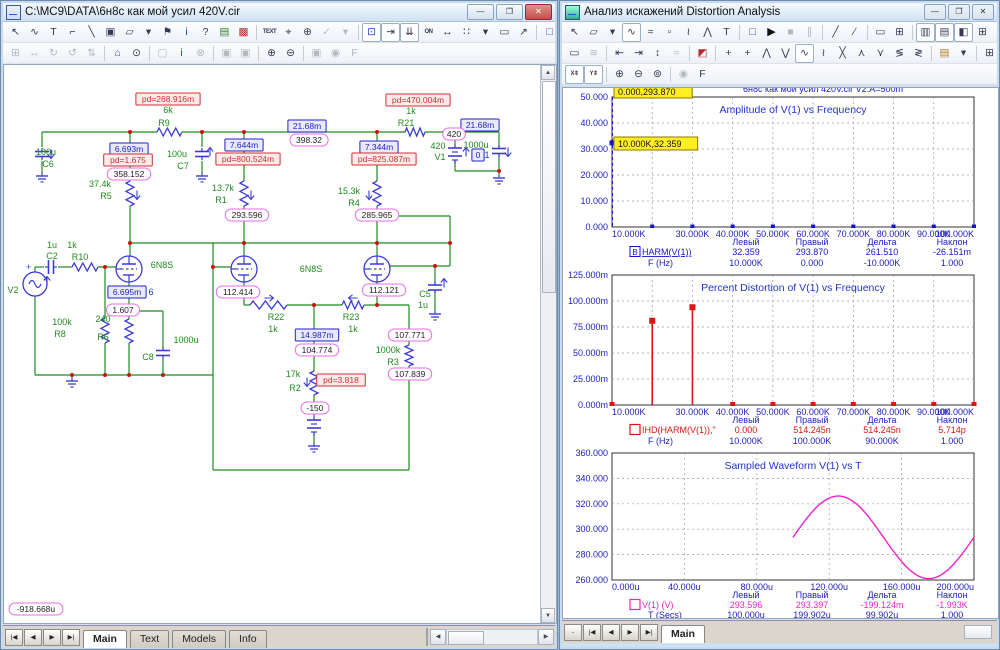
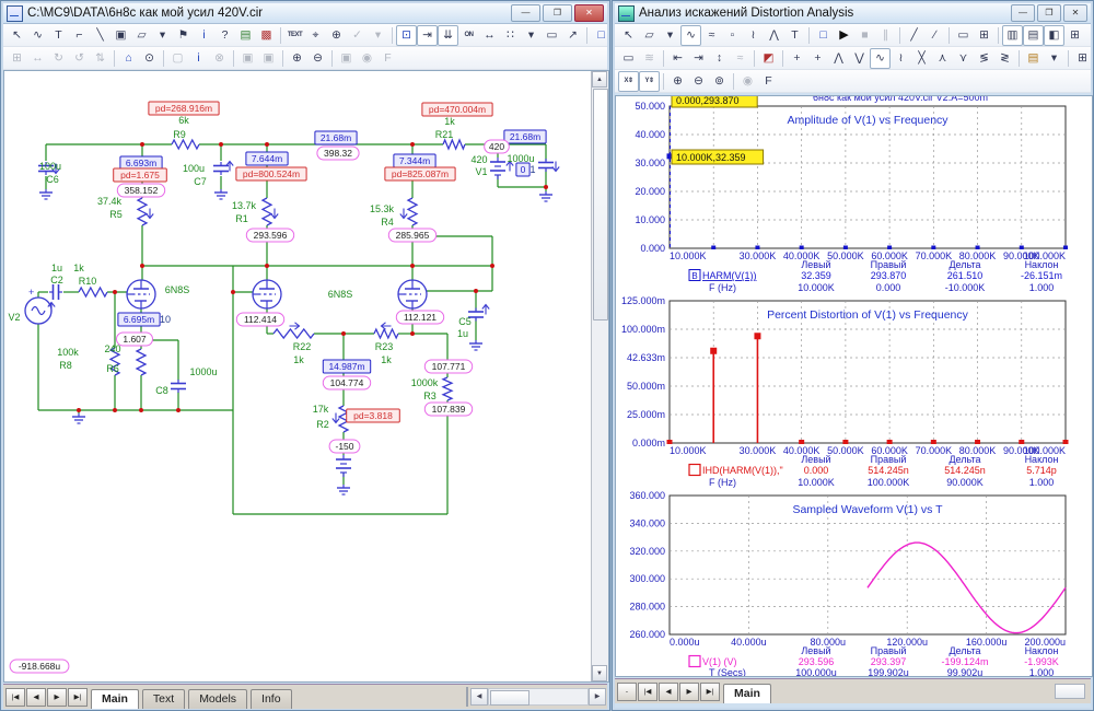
  C:\MC9\DATA\6н8с как мой усил 420V.cir
  —
  ❐
  ✕
  ↖
  ∿
  T
  ⌐
  ╲
  ▣
  ▱
  ▾
  ⚑
  ℹ
  ?
  ▤
  ▩
  ⌖
  ⊕
  ✓
  ▾
  ⊡
  ⇥
  ⇊
  ↔
  ∷
  ▾
  ▭
  ↗
  □
  ⊞
  ↔
  ↻
  ↺
  ⇅
  ⌂
  ⊙
  ▢
  ℹ
  ⊗
  ▣
  ▣
  ⊕
  ⊖
  ▣
  ◉
  F
  +
  100u
  C6
  6k
  R9
  100u
  C7
  1k
  R21
  37.4k
  R5
  13.7k
  R1
  15.3k
  R4
  420
  V1
  1000u
  1u
  C2
  1k
  R10
  V2
  6N8S
  6N8S
  100k
  R8
  240
  R6
  1000u
  C8
  C5
  1u
  R22
  1k
  R23
  1k
  17k
  R2
  1000k
  R3
- 6
+ 10
  1
  6.693m
  7.644m
  21.68m
  7.344m
  21.68m
  6.695m
  14.987m
  0
  pd=268.916m
  pd=1.675
  pd=800.524m
  pd=470.004m
  pd=825.087m
  pd=3.818
  358.152
  398.32
  293.596
  285.965
  420
  1.607
  112.414
  112.121
  104.774
  -150
  107.771
  107.839
  -918.668u
  Main
  Text
  Models
  Info
  Анализ искажений Distortion Analysis
  —
  ❐
  ✕
  ↖
  ▱
  ▾
  ∿
  ≈
  ▫
  ≀
  ⋀
  T
  □
  ▶
  ■
  ∥
  ╱
  ∕
  ▭
  ⊞
  ▥
  ▤
  ◧
  ⊞
  ▭
  ≋
  ⇤
  ⇥
  ↕
  ≈
  ◩
  +
  +
  ⋀
  ⋁
  ∿
  ≀
  ╳
  ⋏
  ⋎
  ≶
  ≷
  ▤
  ▾
  ⊞
  ⊕
  ⊖
  ⊚
  ◉
  F
  50.000
  40.000
  30.000
  20.000
  10.000
  0.000
  10.000K
  30.000K
  40.000K
  50.000K
  60.000K
  70.000K
  80.000K
  90.000K
  100.000K
  6н8с как мой усил 420V.cir V2.A=500m
  Amplitude of V(1) vs Frequency
  0.000,293.870
  10.000K,32.359
  Левый
  Правый
  Дельта
  Наклон
  B
  HARM(V(1))
  32.359
  293.870
  261.510
  -26.151m
  F (Hz)
  10.000K
  0.000
  -10.000K
  1.000
  125.000m
  100.000m
- 75.000m
+ 42.633m
  50.000m
  25.000m
  0.000m
  10.000K
  30.000K
  40.000K
  50.000K
  60.000K
  70.000K
  80.000K
  90.000K
  100.000K
  Percent Distortion of V(1) vs Frequency
  Левый
  Правый
  Дельта
  Наклон
  IHD(HARM(V(1)),"
  0.000
  514.245n
  514.245n
  5.714p
  F (Hz)
  10.000K
  100.000K
  90.000K
  1.000
  360.000
  340.000
  320.000
  300.000
  280.000
  260.000
  0.000u
  40.000u
  80.000u
  120.000u
  160.000u
  200.000u
  Sampled Waveform V(1) vs T
  Левый
  Правый
  Дельта
  Наклон
  V(1) (V)
  293.596
  293.397
  -199.124m
  -1.993K
  T (Secs)
  100.000u
  199.902u
  99.902u
  1.000
  Main
